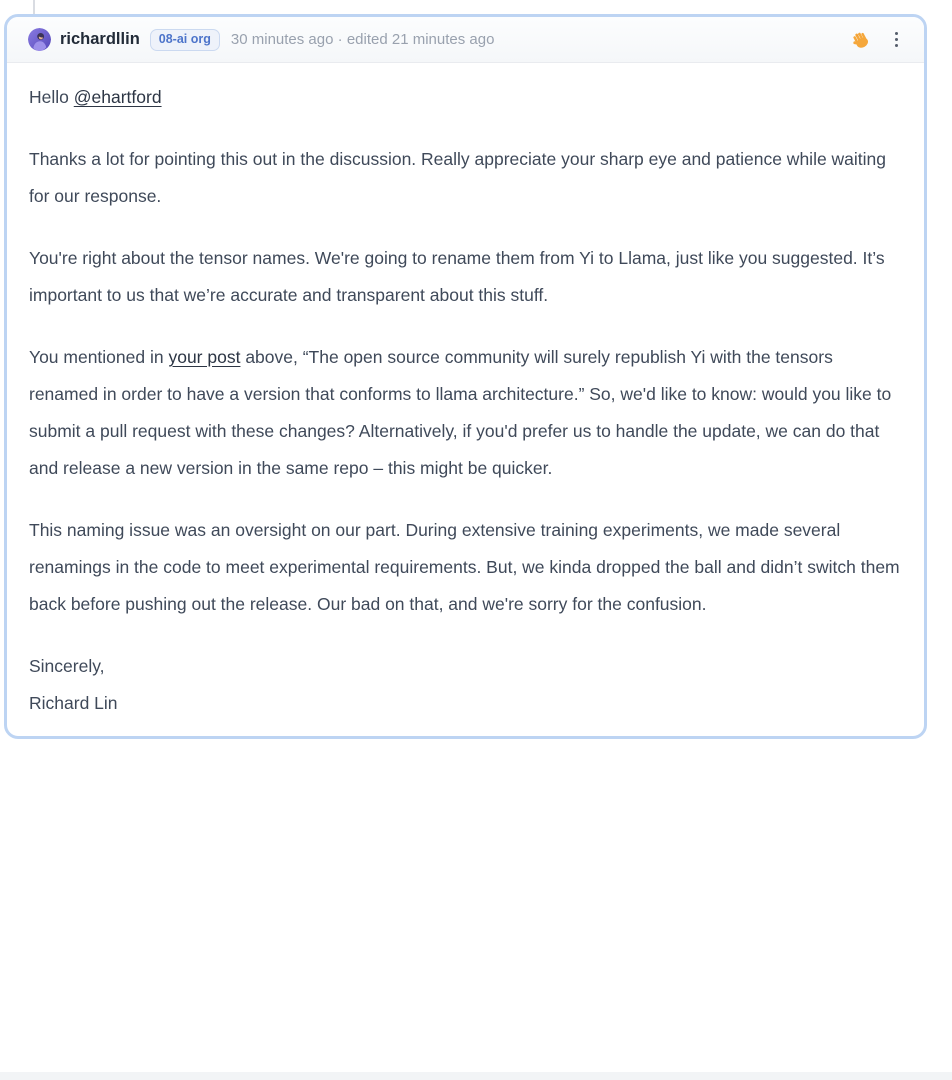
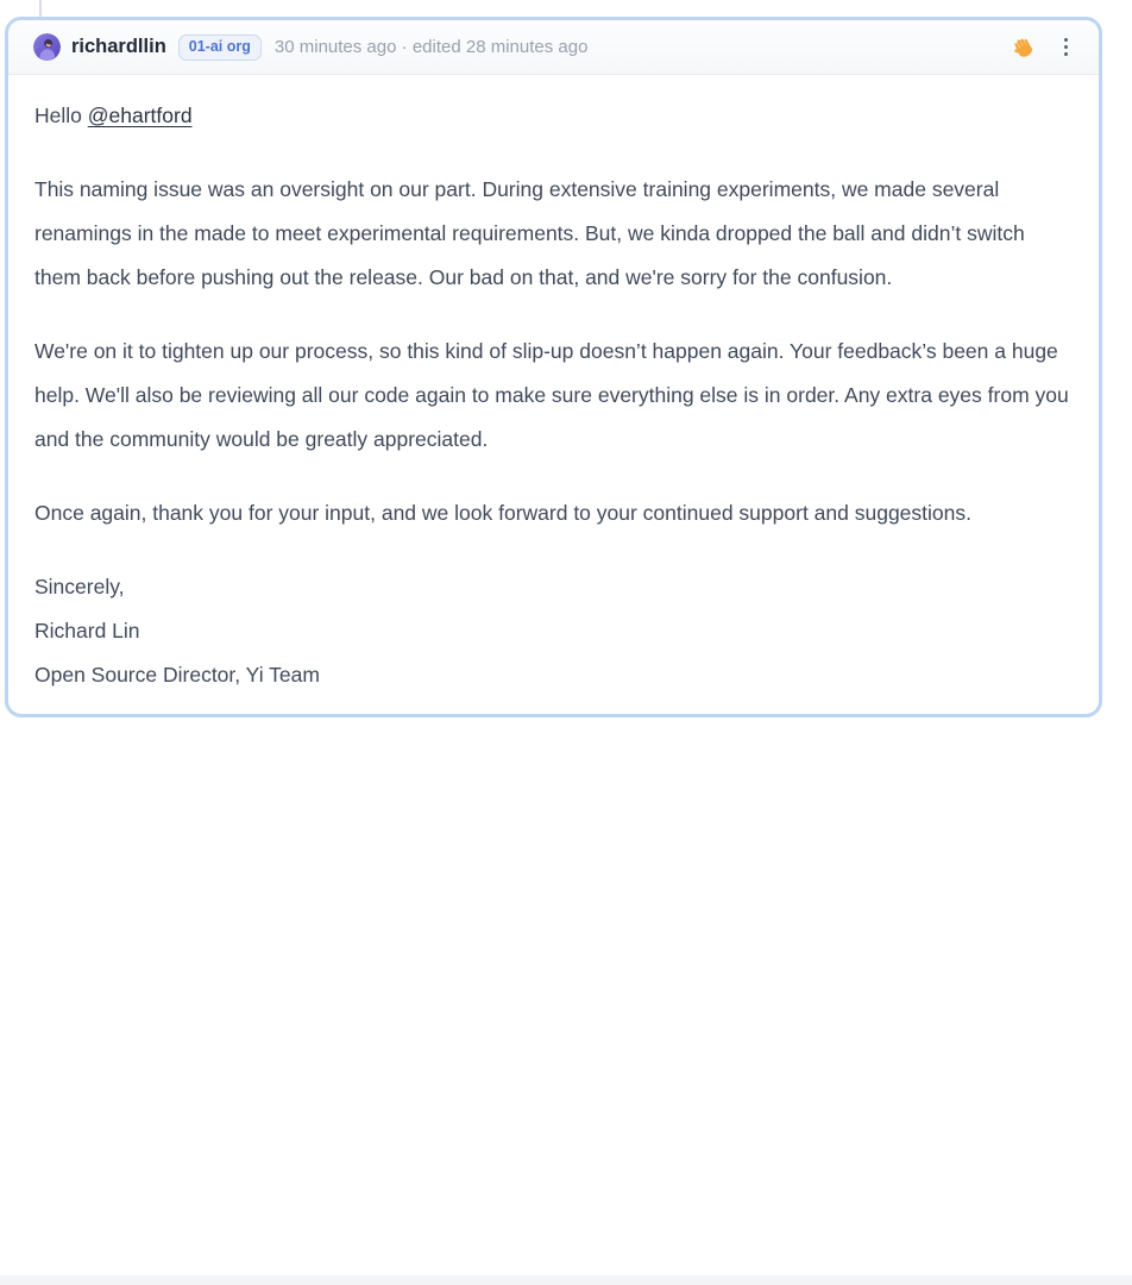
  richardllin
- 08-ai org
+ 01-ai org
- 30 minutes ago · edited 21 minutes ago
+ 30 minutes ago · edited 28 minutes ago
  Hello @ehartford
- Thanks a lot for pointing this out in the discussion. Really appreciate your sharp eye and patience while waiting for our response.
- You're right about the tensor names. We're going to rename them from Yi to Llama, just like you suggested. It’s important to us that we’re accurate and transparent about this stuff.
- You mentioned in your post above, “The open source community will surely republish Yi with the tensors renamed in order to have a version that conforms to llama architecture.” So, we'd like to know: would you like to submit a pull request with these changes? Alternatively, if you'd prefer us to handle the update, we can do that and release a new version in the same repo – this might be quicker.
- This naming issue was an oversight on our part. During extensive training experiments, we made several renamings in the code to meet experimental requirements. But, we kinda dropped the ball and didn’t switch them back before pushing out the release. Our bad on that, and we're sorry for the confusion.
+ This naming issue was an oversight on our part. During extensive training experiments, we made several renamings in the made to meet experimental requirements. But, we kinda dropped the ball and didn’t switch them back before pushing out the release. Our bad on that, and we're sorry for the confusion.
+ We're on it to tighten up our process, so this kind of slip-up doesn’t happen again. Your feedback’s been a huge help. We'll also be reviewing all our code again to make sure everything else is in order. Any extra eyes from you and the community would be greatly appreciated.
+ Once again, thank you for your input, and we look forward to your continued support and suggestions.
  Sincerely,
  Richard Lin
+ Open Source Director, Yi Team
